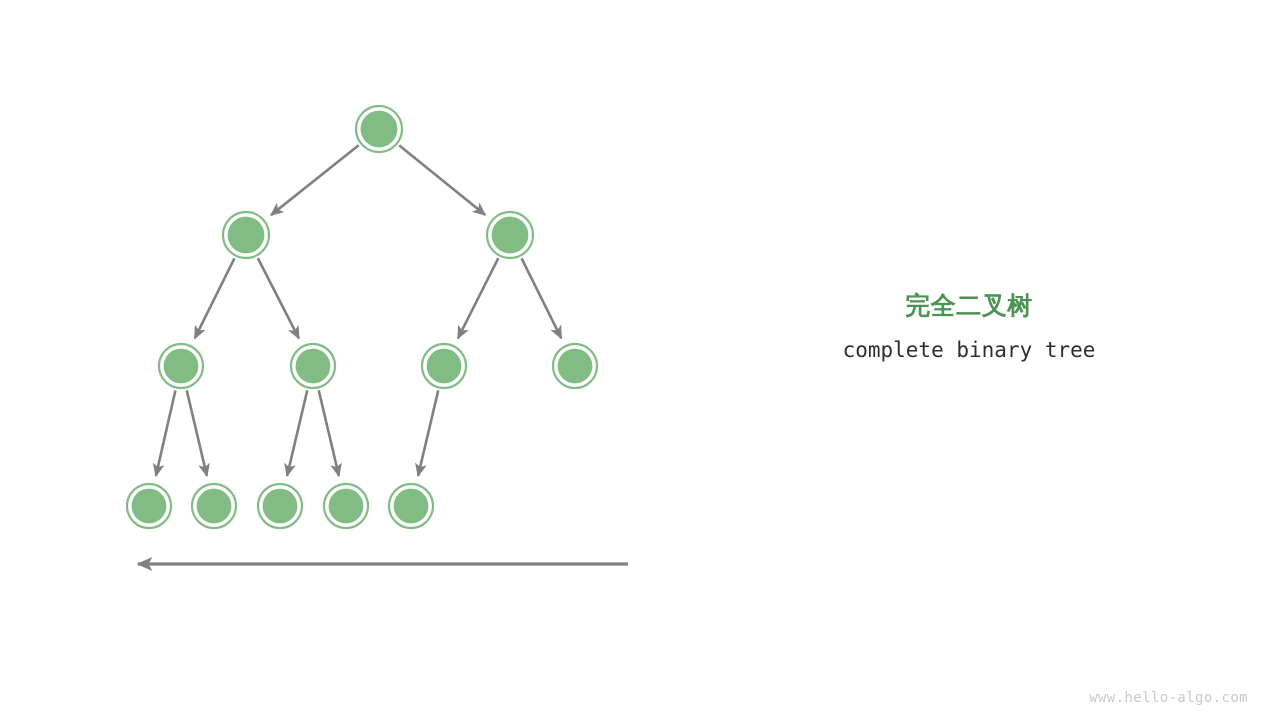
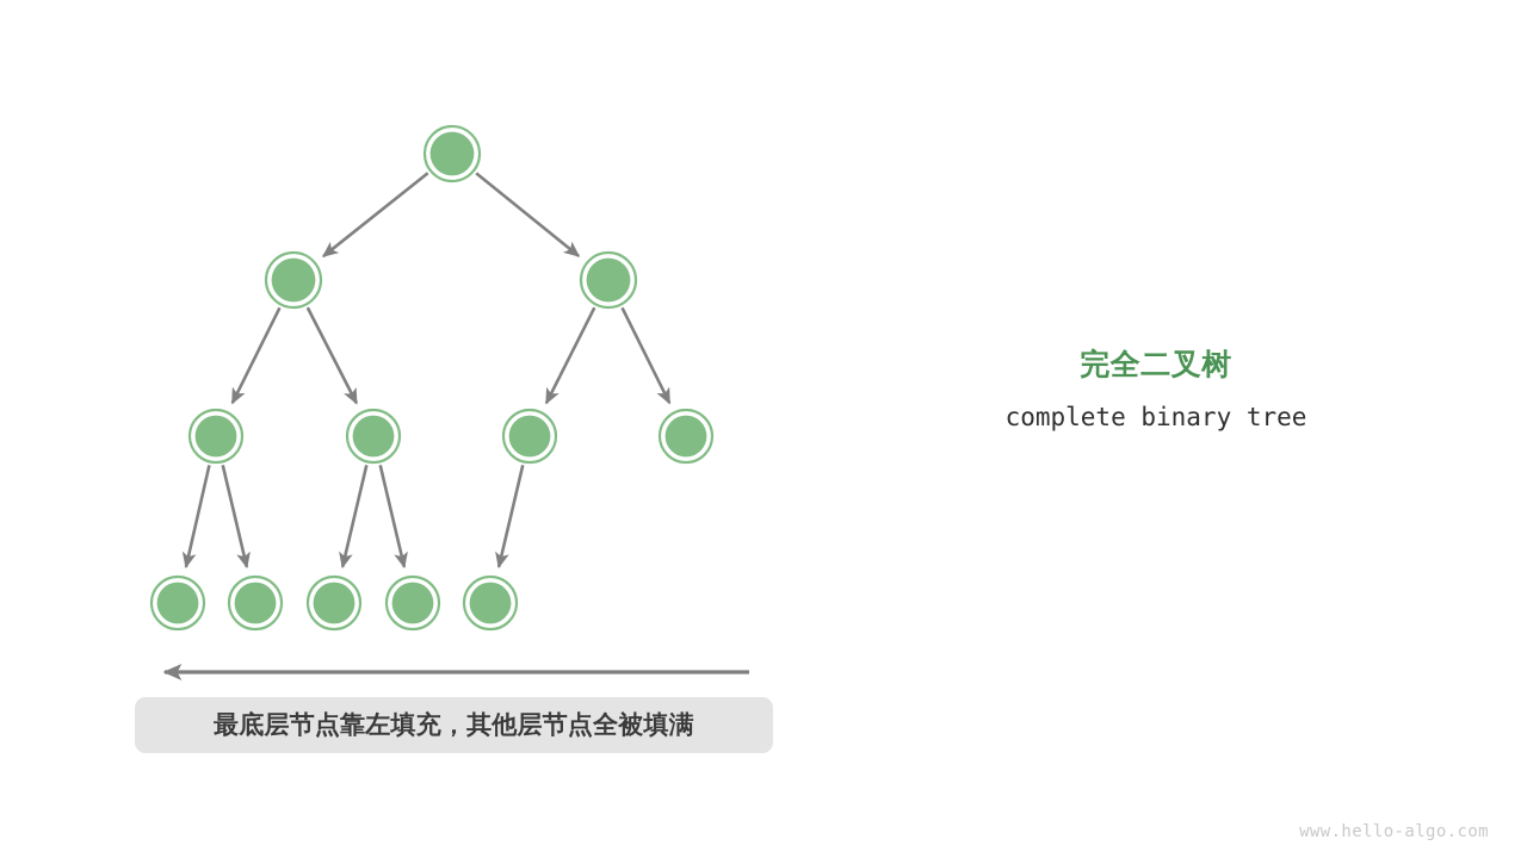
  完全二叉树
  complete binary tree
+ 最底层节点靠左填充，其他层节点全被填满
  www.hello-algo.com
